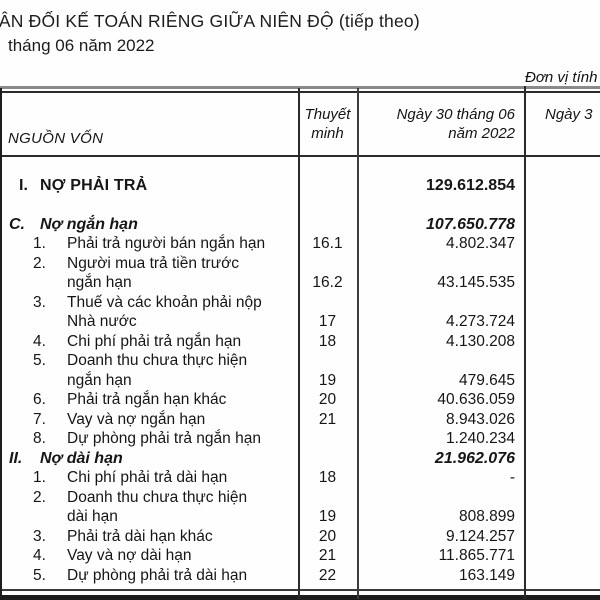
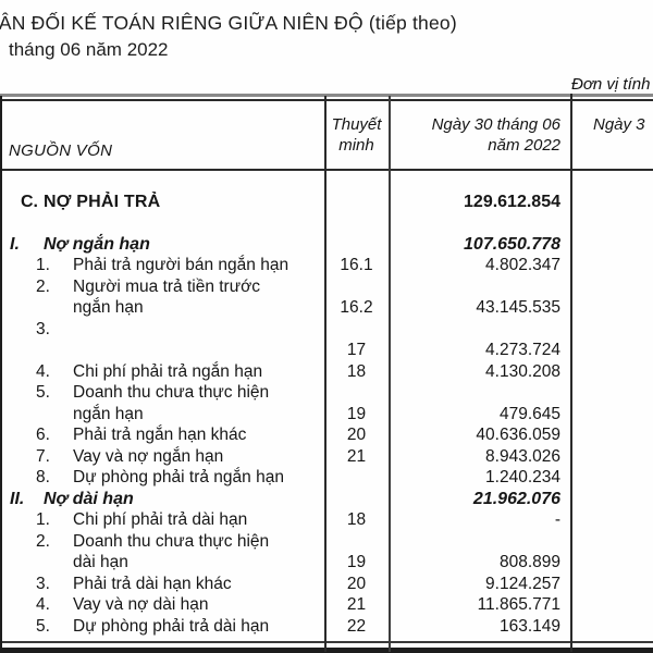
  ÂN ĐỐI KẾ TOÁN RIÊNG GIỮA NIÊN ĐỘ (tiếp theo)
  tháng 06 năm 2022
  Đơn vị tính
  NGUỒN VỐN
  Thuyết
  minh
  Ngày 30 tháng 06
  năm 2022
  Ngày 3
- I.
+ C.
  NỢ PHẢI TRẢ
  129.612.854
- C.
+ I.
  Nợ ngắn hạn
  107.650.778
  1.
  Phải trả người bán ngắn hạn
  16.1
  4.802.347
  2.
  Người mua trả tiền trước
  ngắn hạn
  16.2
  43.145.535
  3.
- Thuế và các khoản phải nộp
- Nhà nước
  17
  4.273.724
  4.
  Chi phí phải trả ngắn hạn
  18
  4.130.208
  5.
  Doanh thu chưa thực hiện
  ngắn hạn
  19
  479.645
  6.
  Phải trả ngắn hạn khác
  20
  40.636.059
  7.
  Vay và nợ ngắn hạn
  21
  8.943.026
  8.
  Dự phòng phải trả ngắn hạn
  1.240.234
  II.
  Nợ dài hạn
  21.962.076
  1.
  Chi phí phải trả dài hạn
  18
  -
  2.
  Doanh thu chưa thực hiện
  dài hạn
  19
  808.899
  3.
  Phải trả dài hạn khác
  20
  9.124.257
  4.
  Vay và nợ dài hạn
  21
  11.865.771
  5.
  Dự phòng phải trả dài hạn
  22
  163.149
